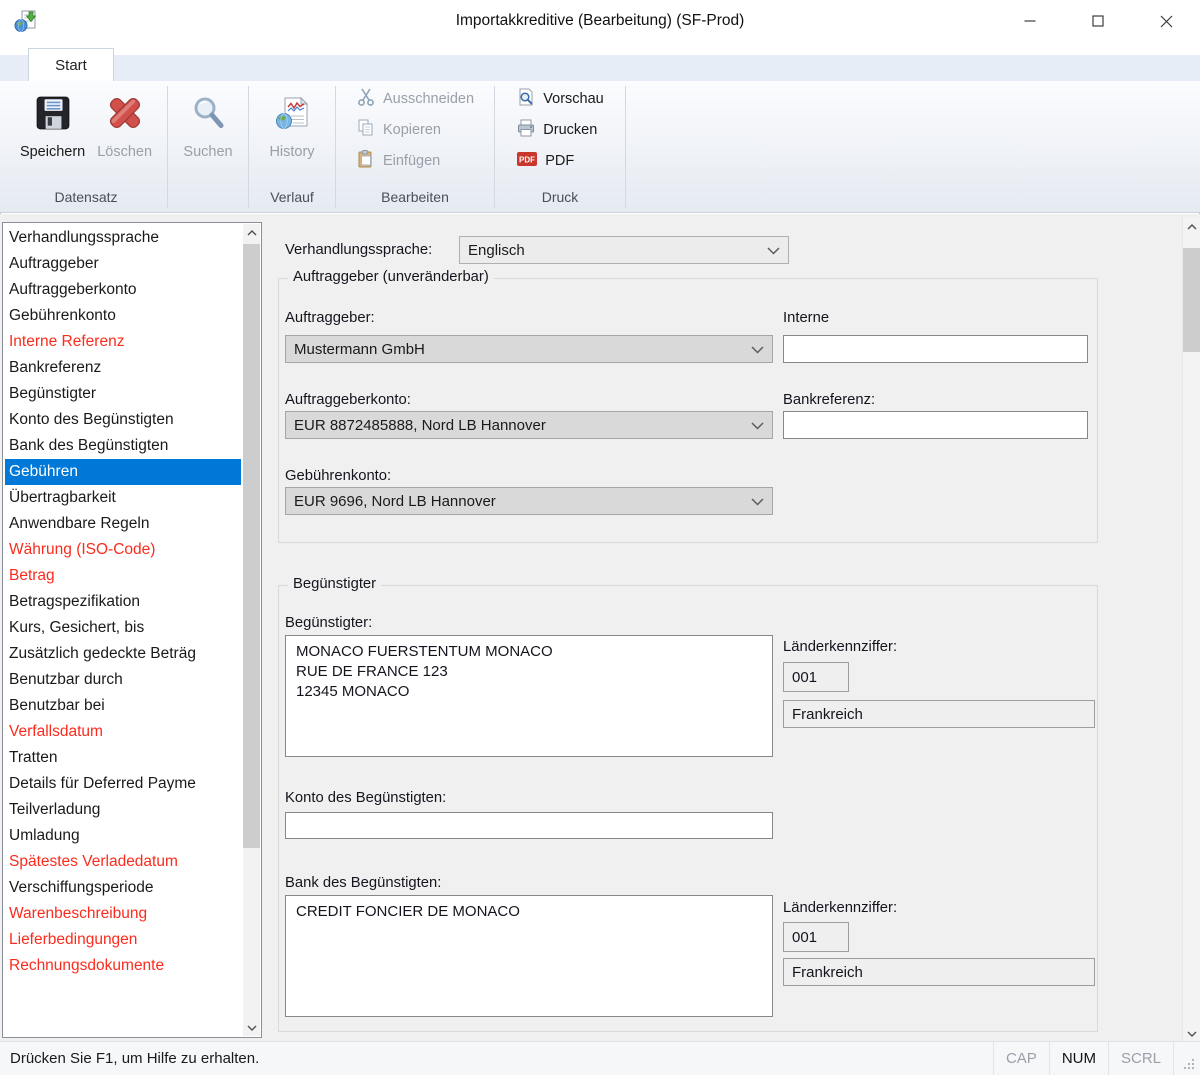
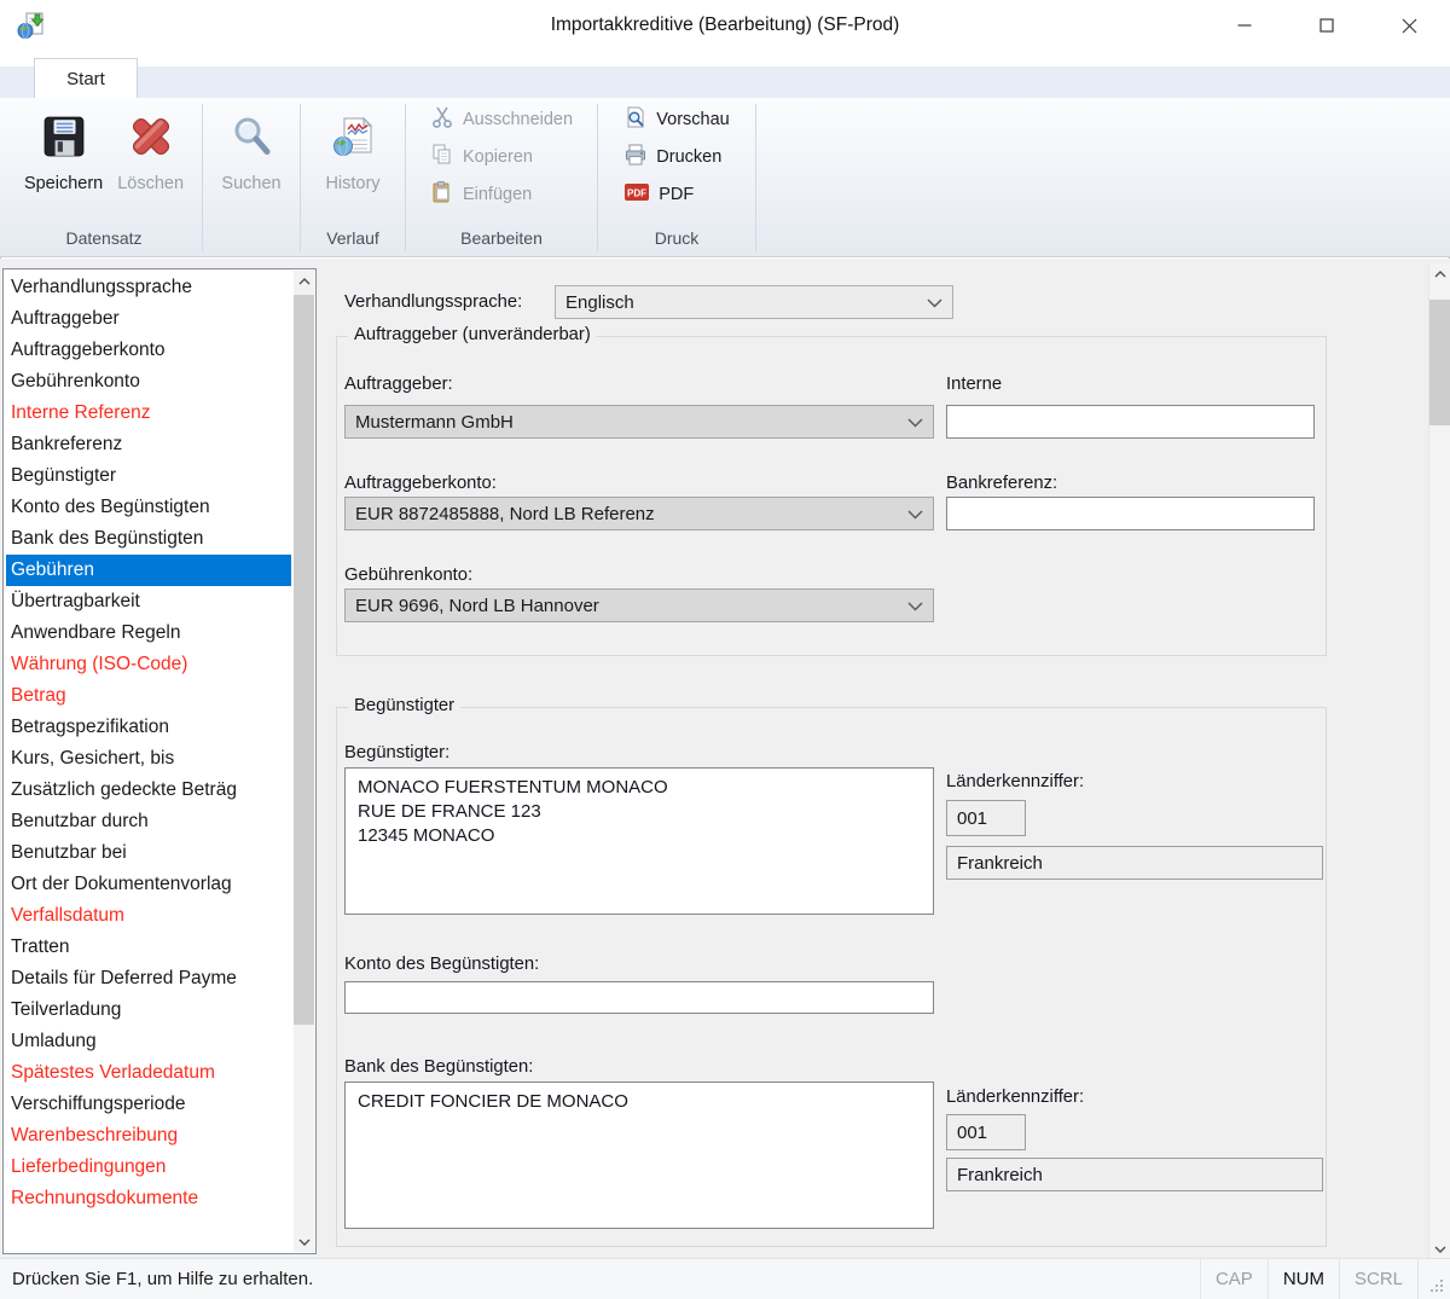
  Importakkreditive (Bearbeitung) (SF-Prod)
  Start
  Speichern
  Löschen
  Datensatz
  Suchen
  History
  Verlauf
  Ausschneiden
  Kopieren
  Einfügen
  Bearbeiten
  Vorschau
  Drucken
  PDF
  PDF
  Druck
  Verhandlungssprache
  Auftraggeber
  Auftraggeberkonto
  Gebührenkonto
  Interne Referenz
  Bankreferenz
  Begünstigter
  Konto des Begünstigten
  Bank des Begünstigten
  Gebühren
  Übertragbarkeit
  Anwendbare Regeln
  Währung (ISO-Code)
  Betrag
  Betragspezifikation
  Kurs, Gesichert, bis
  Zusätzlich gedeckte Beträg
  Benutzbar durch
  Benutzbar bei
+ Ort der Dokumentenvorlag
  Verfallsdatum
  Tratten
  Details für Deferred Payme
  Teilverladung
  Umladung
  Spätestes Verladedatum
  Verschiffungsperiode
  Warenbeschreibung
  Lieferbedingungen
  Rechnungsdokumente
  Verhandlungssprache:
  Englisch
  Auftraggeber (unveränderbar)
  Auftraggeber:
  Mustermann GmbH
  Interne
  Auftraggeberkonto:
- EUR 8872485888, Nord LB Hannover
+ EUR 8872485888, Nord LB Referenz
  Bankreferenz:
  Gebührenkonto:
  EUR 9696, Nord LB Hannover
  Begünstigter
  Begünstigter:
  MONACO FUERSTENTUM MONACO
  RUE DE FRANCE 123
  12345 MONACO
  Länderkennziffer:
  001
  Frankreich
  Konto des Begünstigten:
  Bank des Begünstigten:
  CREDIT FONCIER DE MONACO
  Länderkennziffer:
  001
  Frankreich
  Drücken Sie F1, um Hilfe zu erhalten.
  CAP
  NUM
  SCRL
